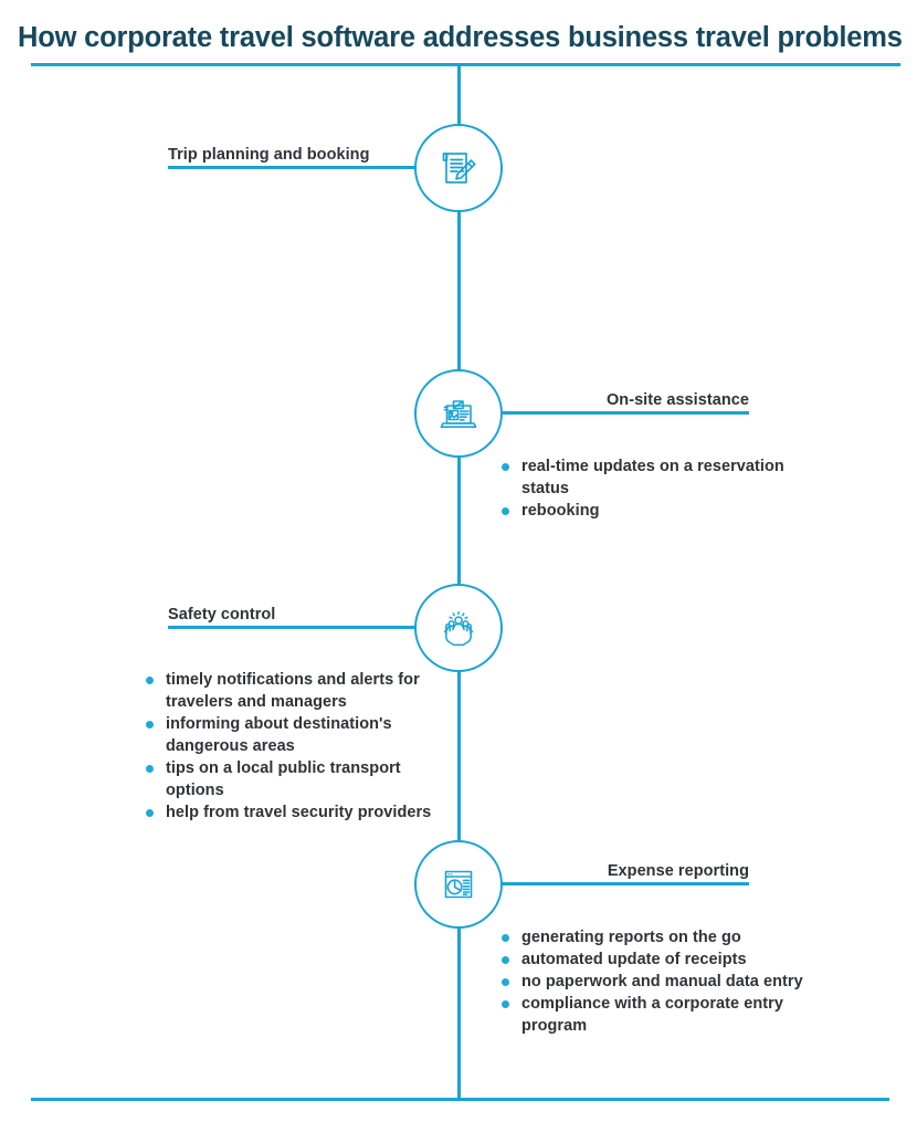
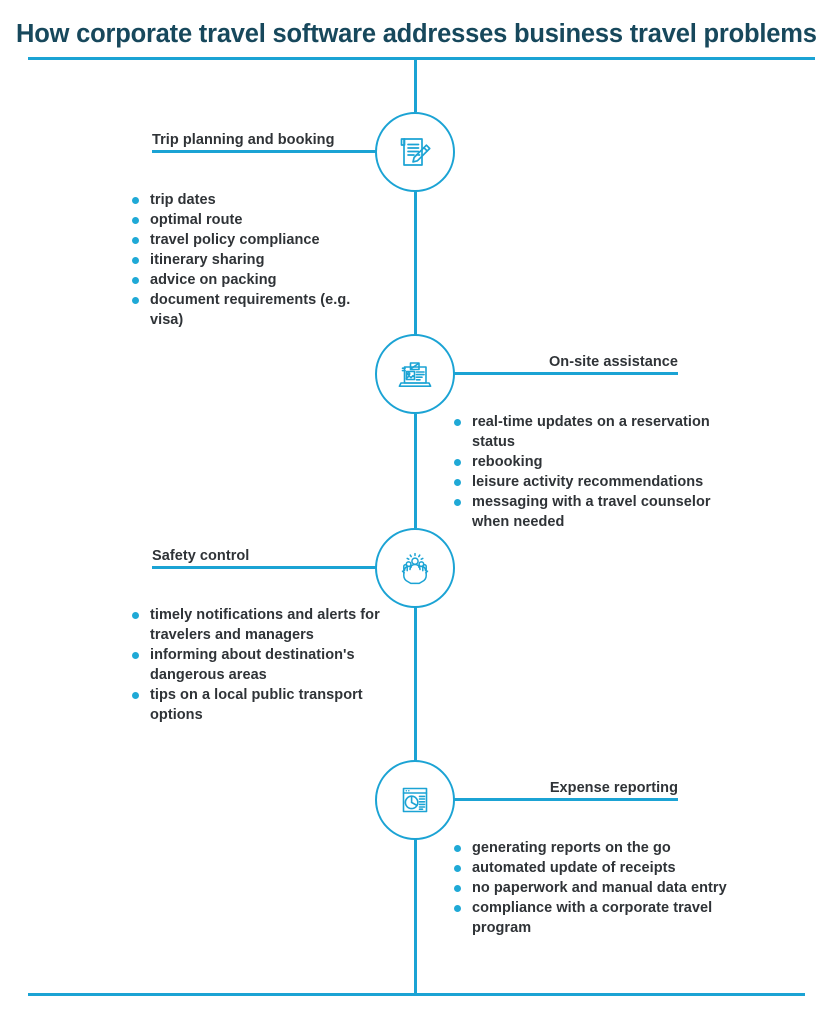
  How corporate travel software addresses business travel problems
  Trip planning and booking
+ trip dates
+ optimal route
+ travel policy compliance
+ itinerary sharing
+ advice on packing
+ document requirements (e.g. visa)
  On-site assistance
  real-time updates on a reservation status
  rebooking
+ leisure activity recommendations
+ messaging with a travel counselor when needed
  Safety control
  timely notifications and alerts for travelers and managers
  informing about destination's dangerous areas
  tips on a local public transport options
- help from travel security providers
  Expense reporting
  generating reports on the go
  automated update of receipts
  no paperwork and manual data entry
- compliance with a corporate entry program
+ compliance with a corporate travel program
